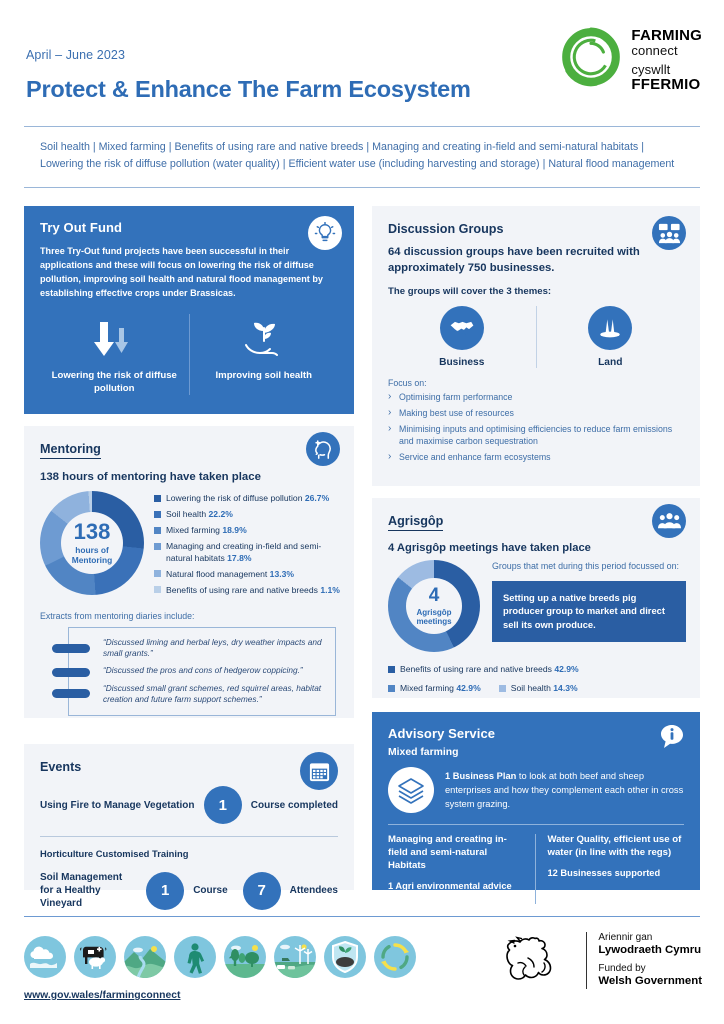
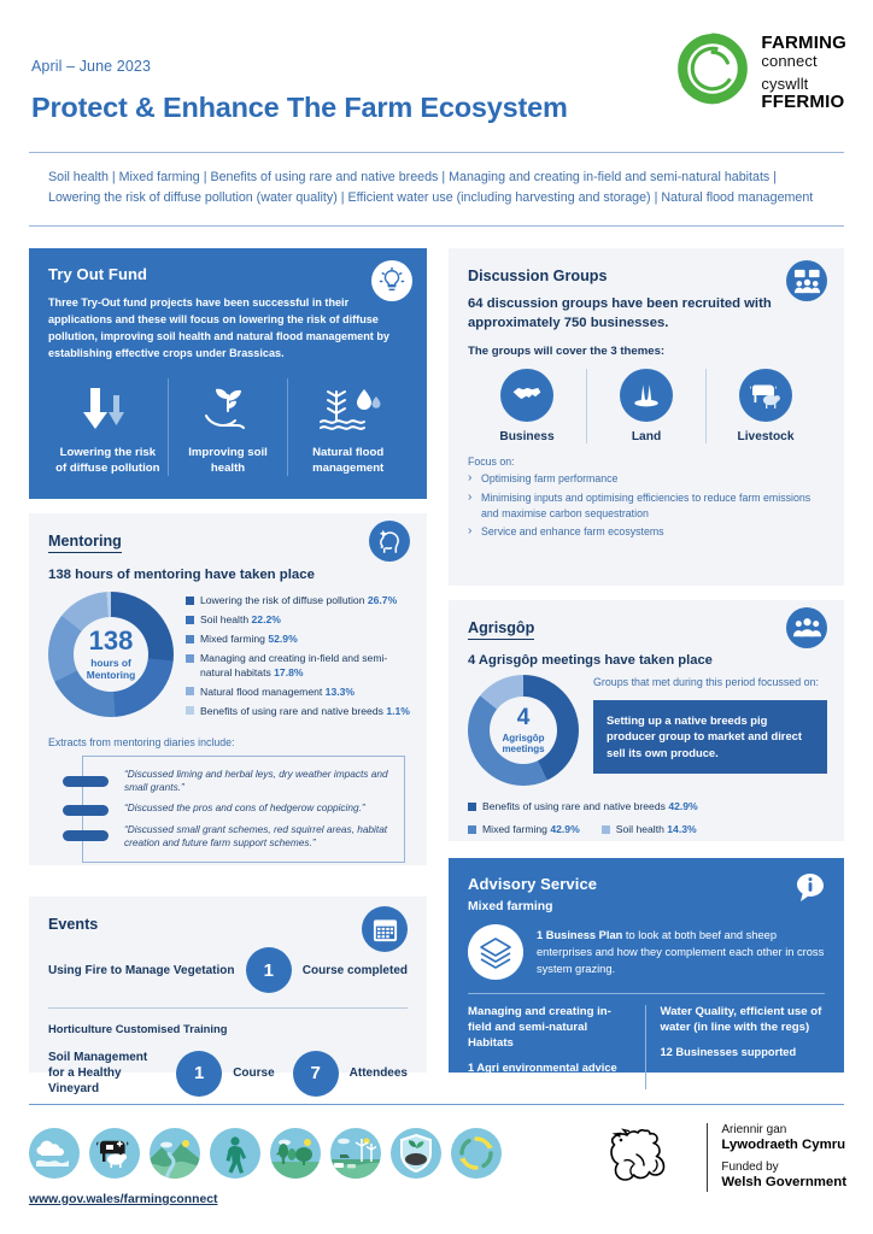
  April – June 2023
  Protect & Enhance The Farm Ecosystem
  FARMING
  connect
  cyswllt
  FFERMIO
  Soil health | Mixed farming | Benefits of using rare and native breeds | Managing and creating in-field and semi-natural habitats | Lowering the risk of diffuse pollution (water quality) | Efficient water use (including harvesting and storage) | Natural flood management
  Try Out Fund
  Three Try-Out fund projects have been successful in their applications and these will focus on lowering the risk of diffuse pollution, improving soil health and natural flood management by establishing effective crops under Brassicas.
  Lowering the risk of diffuse pollution
  Improving soil health
+ Natural flood management
  Discussion Groups
  64 discussion groups have been recruited with approximately 750 businesses.
  The groups will cover the 3 themes:
  Business
  Land
+ Livestock
  Focus on:
  Optimising farm performance
- Making best use of resources
  Minimising inputs and optimising efficiencies to reduce farm emissions and maximise carbon sequestration
  Service and enhance farm ecosystems
  Mentoring
  138 hours of mentoring have taken place
  138
  hours of
  Mentoring
  Lowering the risk of diffuse pollution 26.7%
  Soil health 22.2%
- Mixed farming 18.9%
+ Mixed farming 52.9%
  Managing and creating in-field and semi-natural habitats 17.8%
  Natural flood management 13.3%
  Benefits of using rare and native breeds 1.1%
  Extracts from mentoring diaries include:
  “Discussed liming and herbal leys, dry weather impacts and small grants.”
  “Discussed the pros and cons of hedgerow coppicing.”
  “Discussed small grant schemes, red squirrel areas, habitat creation and future farm support schemes.”
  Agrisgôp
  4 Agrisgôp meetings have taken place
  4
  Agrisgôp
  meetings
  Groups that met during this period focussed on:
  Setting up a native breeds pig producer group to market and direct sell its own produce.
  Benefits of using rare and native breeds 42.9%
  Mixed farming 42.9% Soil health 14.3%
  Advisory Service
  Mixed farming
  1 Business Plan to look at both beef and sheep enterprises and how they complement each other in cross system grazing.
  Managing and creating in-field and semi-natural Habitats
  1 Agri environmental advice
  Water Quality, efficient use of water (in line with the regs)
  12 Businesses supported
  Events
  Using Fire to Manage Vegetation
  1
  Course completed
  Horticulture Customised Training
  Soil Management for a Healthy Vineyard
  1
  Course
  7
  Attendees
  www.gov.wales/farmingconnect
  Ariennir gan
  Lywodraeth Cymru
  Funded by
  Welsh Government
